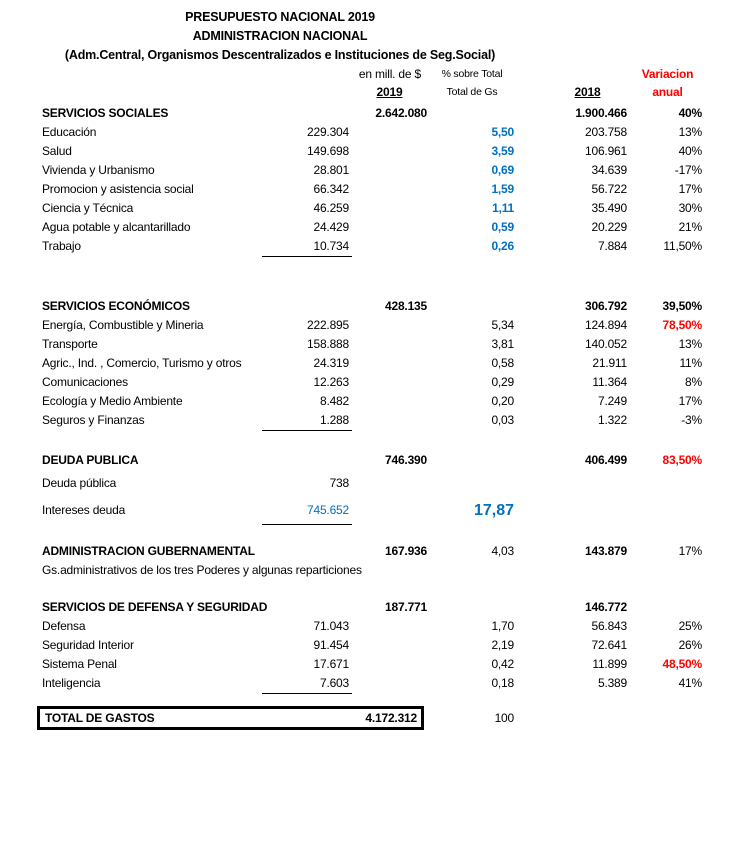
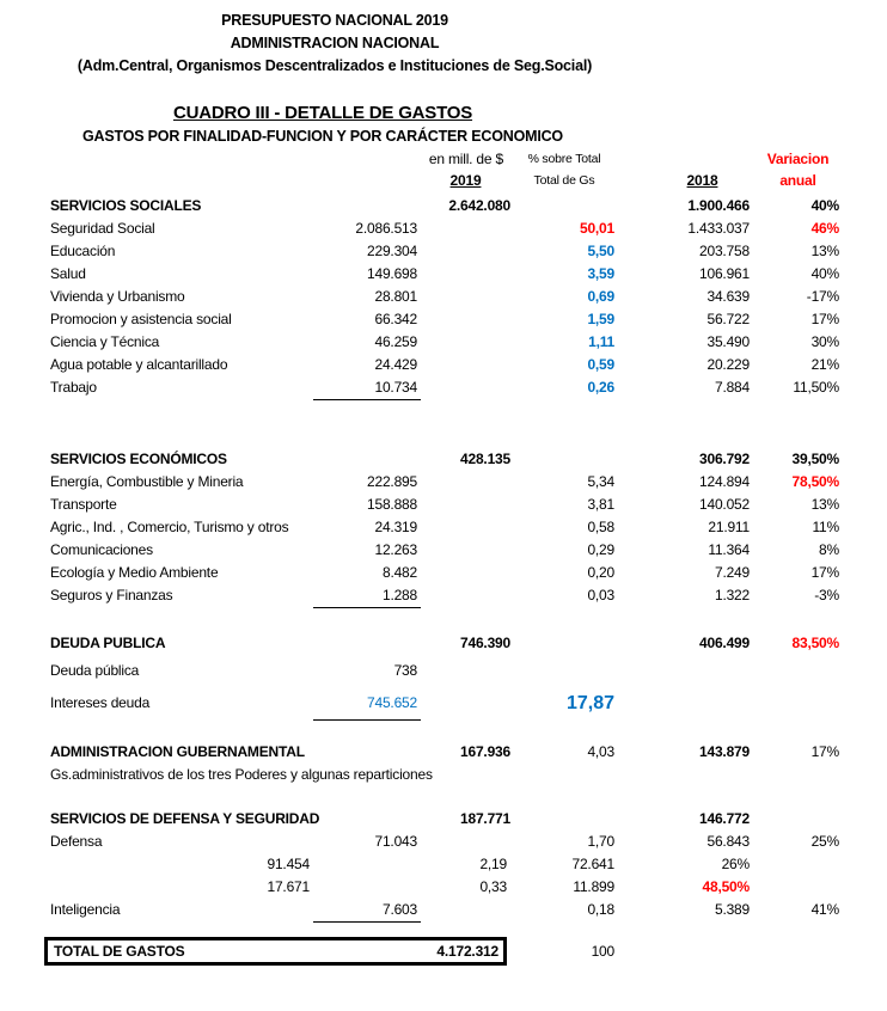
  PRESUPUESTO NACIONAL 2019
  ADMINISTRACION NACIONAL
  (Adm.Central, Organismos Descentralizados e Instituciones de Seg.Social)
+ CUADRO III - DETALLE DE GASTOS
+ GASTOS POR FINALIDAD-FUNCION Y POR CARÁCTER ECONOMICO
  en mill. de $
  % sobre Total
  Variacion
  2019
  Total de Gs
  2018
  anual
  SERVICIOS SOCIALES
  2.642.080
  1.900.466
  40%
+ Seguridad Social
+ 2.086.513
+ 50,01
+ 1.433.037
+ 46%
  Educación
  229.304
  5,50
  203.758
  13%
  Salud
  149.698
  3,59
  106.961
  40%
  Vivienda y Urbanismo
  28.801
  0,69
  34.639
  -17%
  Promocion y asistencia social
  66.342
  1,59
  56.722
  17%
  Ciencia y Técnica
  46.259
  1,11
  35.490
  30%
  Agua potable y alcantarillado
  24.429
  0,59
  20.229
  21%
  Trabajo
  10.734
  0,26
  7.884
  11,50%
  SERVICIOS ECONÓMICOS
  428.135
  306.792
  39,50%
  Energía, Combustible y Mineria
  222.895
  5,34
  124.894
  78,50%
  Transporte
  158.888
  3,81
  140.052
  13%
  Agric., Ind. , Comercio, Turismo y otros
  24.319
  0,58
  21.911
  11%
  Comunicaciones
  12.263
  0,29
  11.364
  8%
  Ecología y Medio Ambiente
  8.482
  0,20
  7.249
  17%
  Seguros y Finanzas
  1.288
  0,03
  1.322
  -3%
  DEUDA PUBLICA
  746.390
  406.499
  83,50%
  Deuda pública
  738
  Intereses deuda
  745.652
  17,87
  ADMINISTRACION GUBERNAMENTAL
  167.936
  4,03
  143.879
  17%
  Gs.administrativos de los tres Poderes y algunas reparticiones
  SERVICIOS DE DEFENSA Y SEGURIDA
  187.771
  146.772
  Defensa
  71.043
  1,70
  56.843
  25%
- Seguridad Interior
  91.454
  2,19
  72.641
  26%
- Sistema Penal
  17.671
- 0,42
+ 0,33
  11.899
  48,50%
  Inteligencia
  7.603
  0,18
  5.389
  41%
  TOTAL DE GASTOS
  4.172.312
  100
